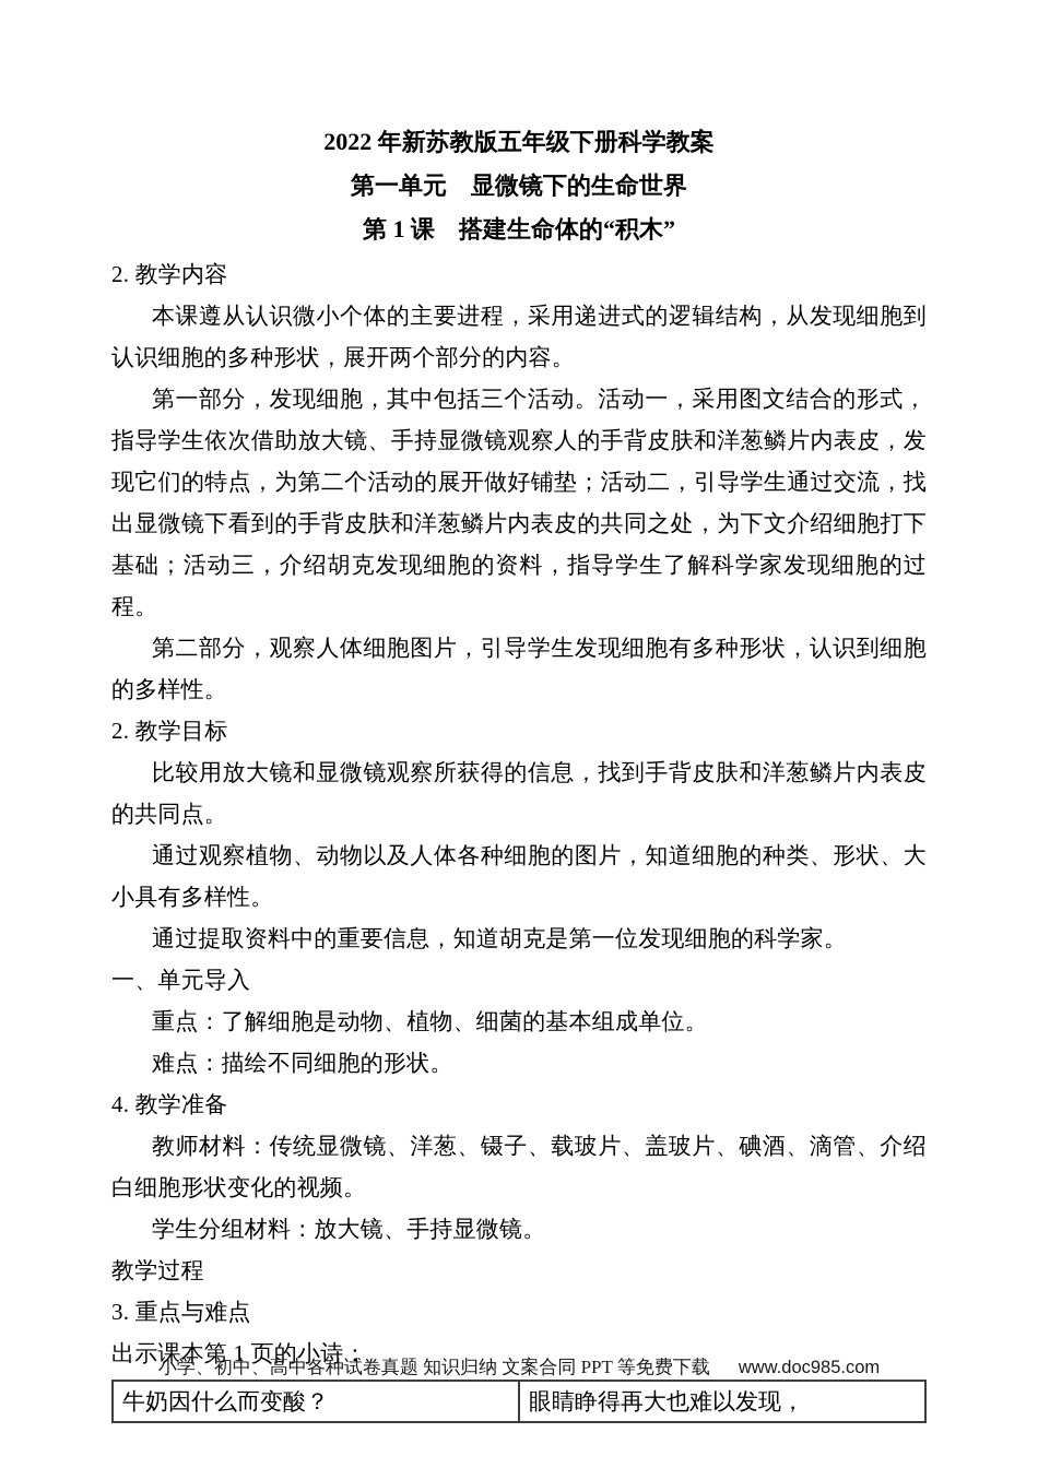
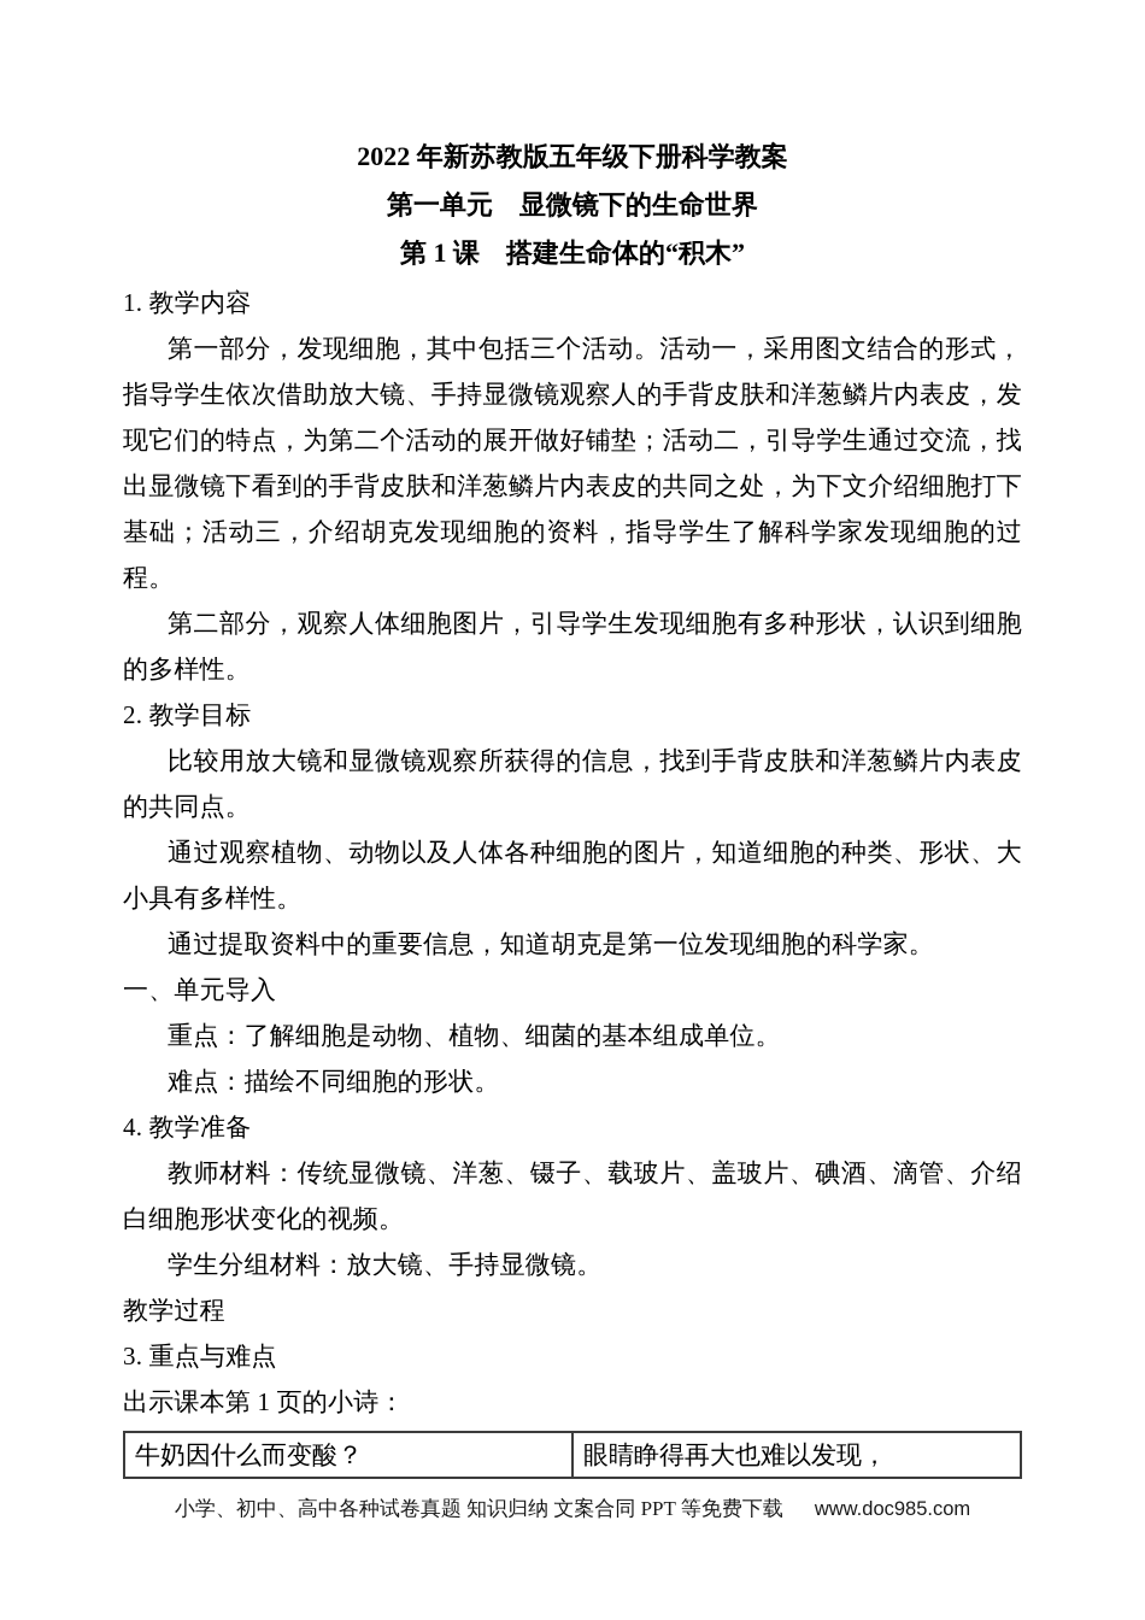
  2022 年新苏教版五年级下册科学教案
  第一单元 显微镜下的生命世界
  第 1 课 搭建生命体的“积木”
- 2. 教学内容
+ 1. 教学内容
- 本课遵从认识微小个体的主要进程，采用递进式的逻辑结构，从发现细胞到认识细胞的多种形状，展开两个部分的内容。
  第一部分，发现细胞，其中包括三个活动。活动一，采用图文结合的形式，指导学生依次借助放大镜、手持显微镜观察人的手背皮肤和洋葱鳞片内表皮，发现它们的特点，为第二个活动的展开做好铺垫；活动二，引导学生通过交流，找出显微镜下看到的手背皮肤和洋葱鳞片内表皮的共同之处，为下文介绍细胞打下基础；活动三，介绍胡克发现细胞的资料，指导学生了解科学家发现细胞的过程。
  第二部分，观察人体细胞图片，引导学生发现细胞有多种形状，认识到细胞的多样性。
  2. 教学目标
  比较用放大镜和显微镜观察所获得的信息，找到手背皮肤和洋葱鳞片内表皮的共同点。
  通过观察植物、动物以及人体各种细胞的图片，知道细胞的种类、形状、大小具有多样性。
  通过提取资料中的重要信息，知道胡克是第一位发现细胞的科学家。
  一、单元导入
  重点：了解细胞是动物、植物、细菌的基本组成单位。
  难点：描绘不同细胞的形状。
  4. 教学准备
  教师材料：传统显微镜、洋葱、镊子、载玻片、盖玻片、碘酒、滴管、介绍白细胞形状变化的视频。
  学生分组材料：放大镜、手持显微镜。
  教学过程
  3. 重点与难点
  出示课本第 1 页的小诗：
  牛奶因什么而变酸？	眼睛睁得再大也难以发现，
  小学、初中、高中各种试卷真题 知识归纳 文案合同 PPT 等免费下载 www.doc985.com
